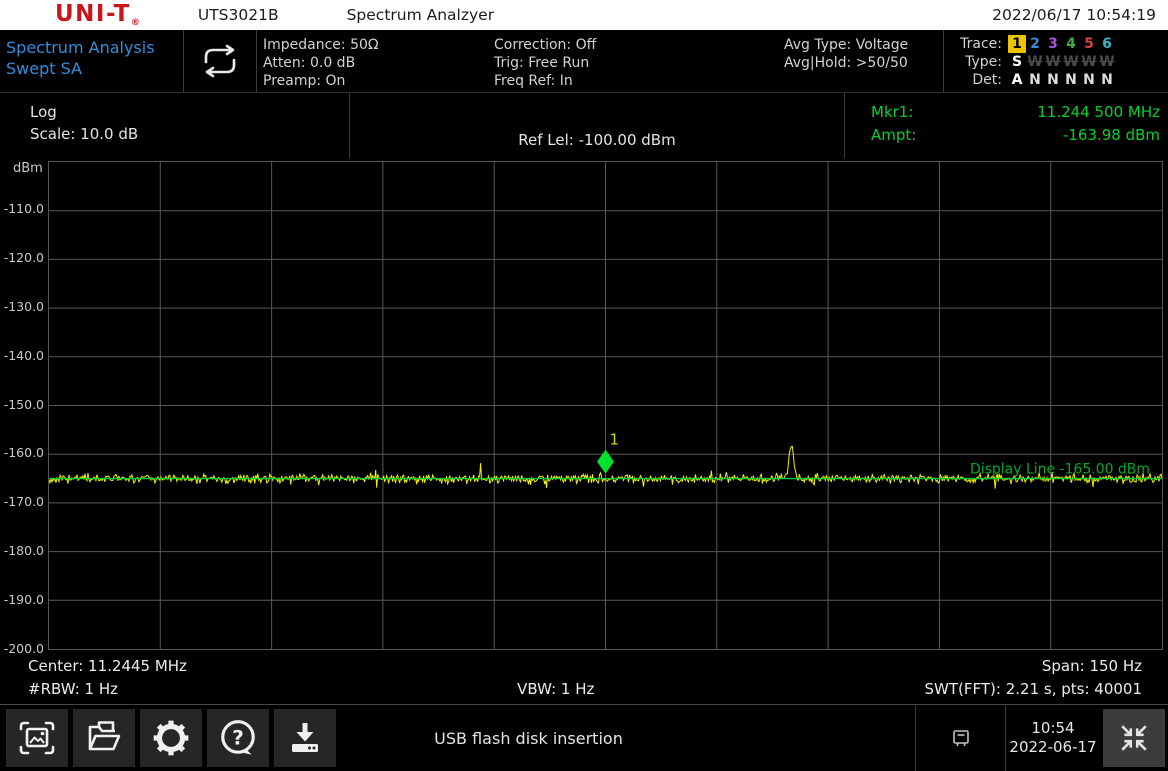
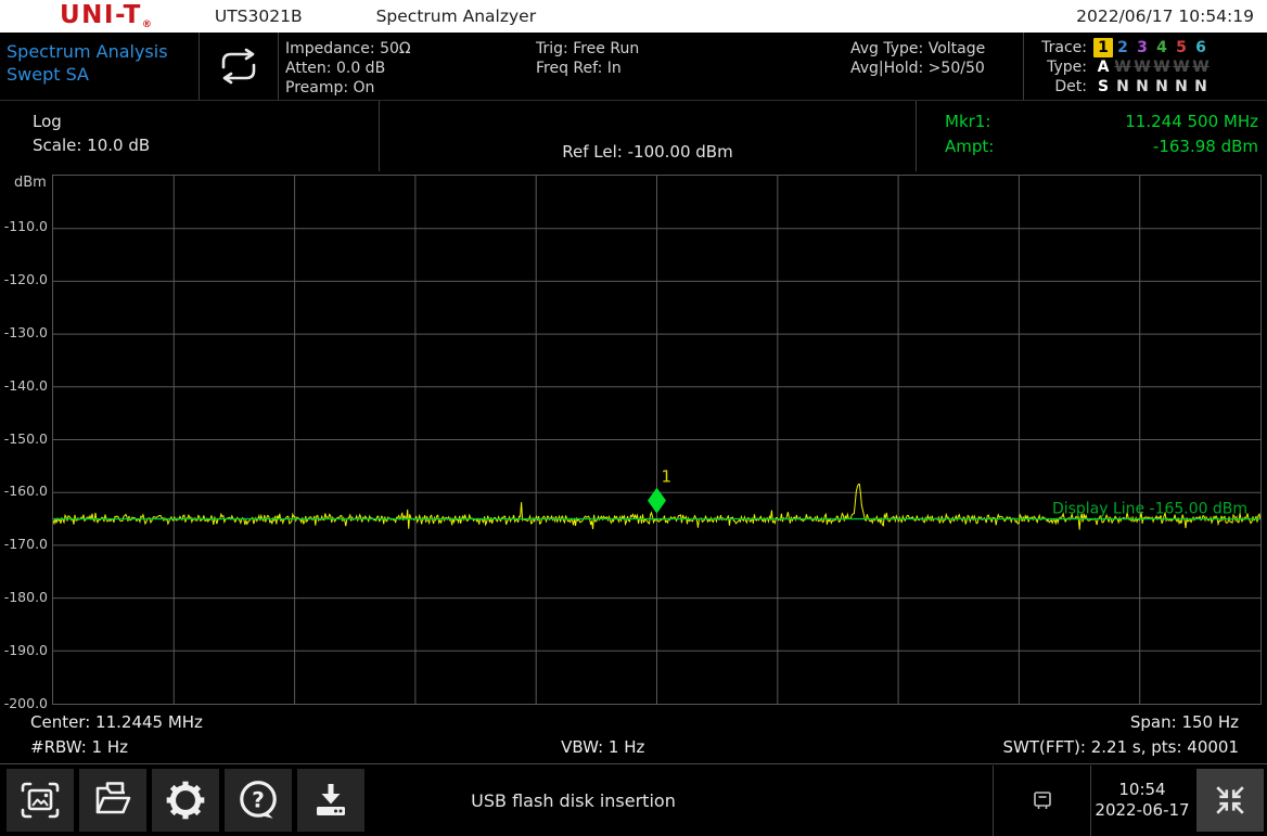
  UNI-T®
  UTS3021B
  Spectrum Analzyer
  2022/06/17 10:54:19
  Spectrum Analysis
  Swept SA
  Impedance: 50Ω
  Atten: 0.0 dB
  Preamp: On
- Correction: Off
  Trig: Free Run
  Freq Ref: In
  Avg Type: Voltage
  Avg|Hold: >50/50
  Trace:
  1
  2
  3
  4
  5
  6
  Type:
- S
+ A
  W
  W
  W
  W
  W
  Det:
- A
+ S
  N
  N
  N
  N
  N
  Log
  Scale: 10.0 dB
  Ref Lel: -100.00 dBm
  Mkr1:
  11.244 500 MHz
  Ampt:
  -163.98 dBm
  dBm
  -110.0
  -120.0
  -130.0
  -140.0
  -150.0
  -160.0
  -170.0
  -180.0
  -190.0
  -200.0
  Display Line -165.00 dBm
  1
  Center: 11.2445 MHz
  #RBW: 1 Hz
  VBW: 1 Hz
  Span: 150 Hz
  SWT(FFT): 2.21 s, pts: 40001
  ?
  USB flash disk insertion
  10:54
  2022-06-17
